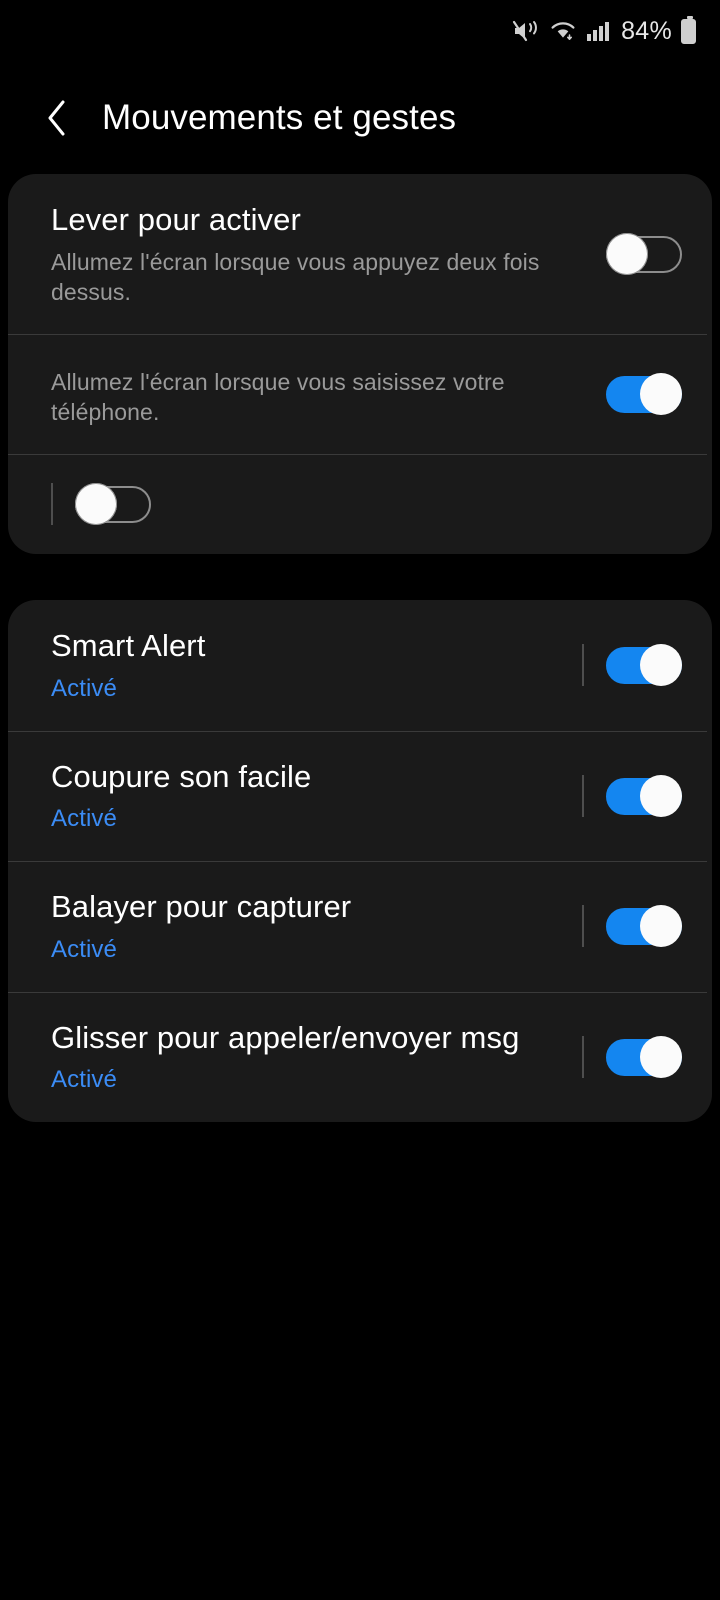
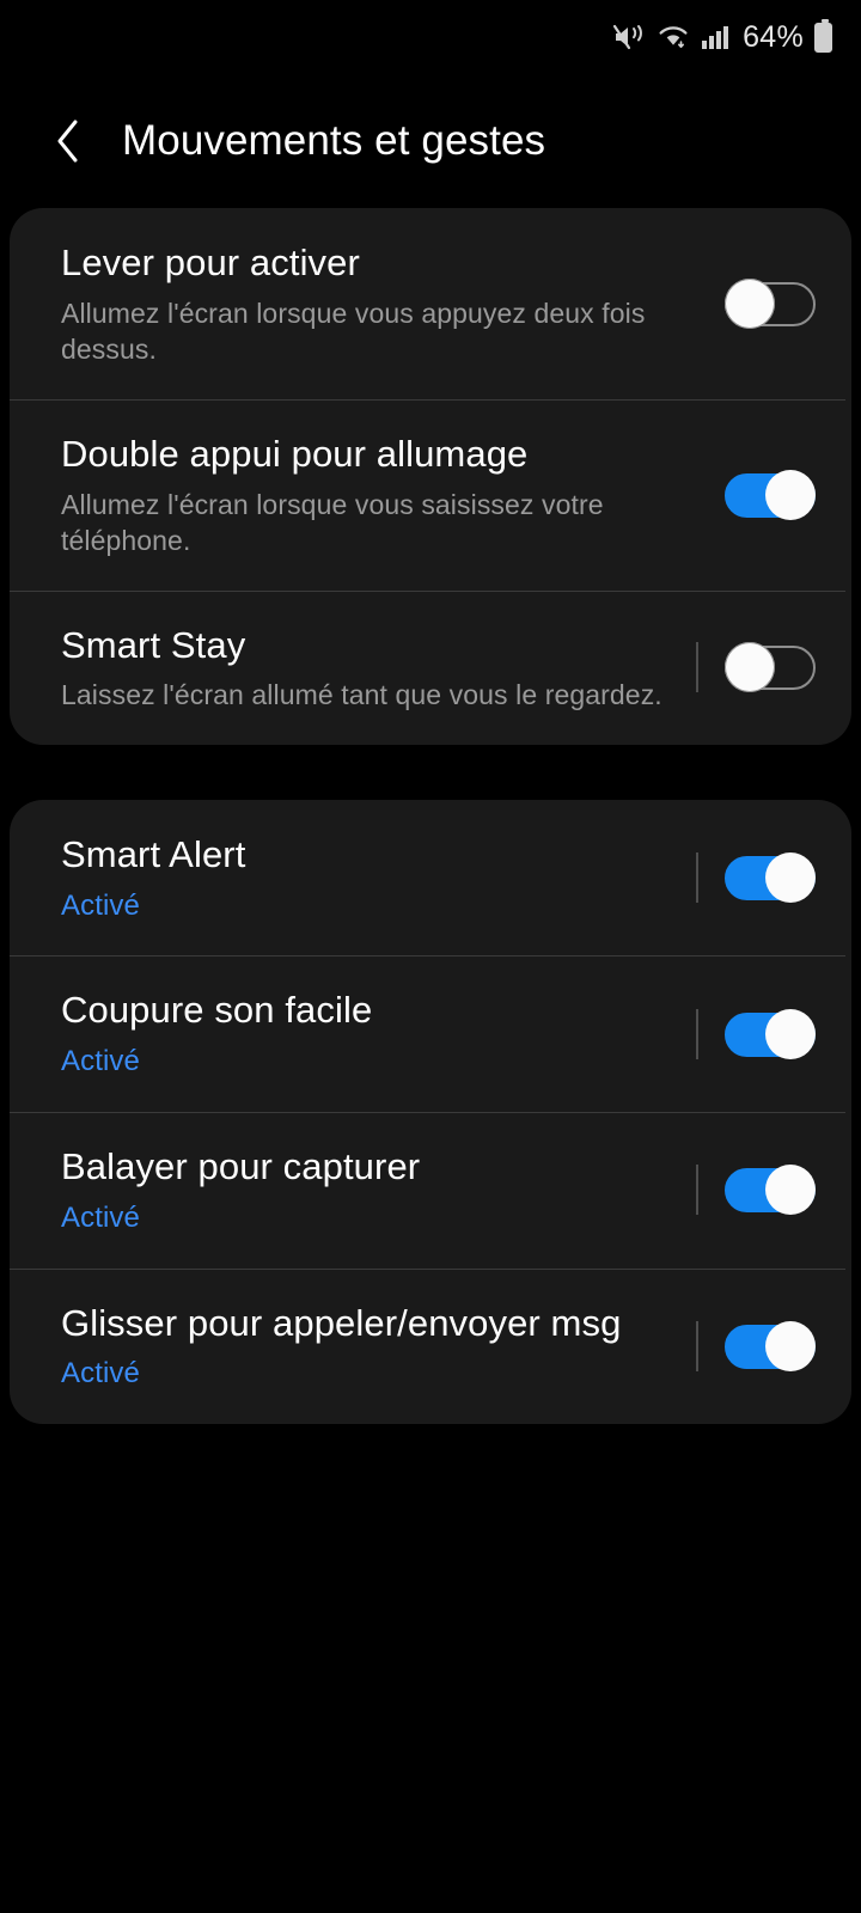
- 84%
+ 64%
  Mouvements et gestes
  Lever pour activer
  Allumez l'écran lorsque vous appuyez deux fois dessus.
+ Double appui pour allumage
  Allumez l'écran lorsque vous saisissez votre téléphone.
+ Smart Stay
+ Laissez l'écran allumé tant que vous le regardez.
  Smart Alert
  Activé
  Coupure son facile
  Activé
  Balayer pour capturer
  Activé
  Glisser pour appeler/envoyer msg
  Activé
